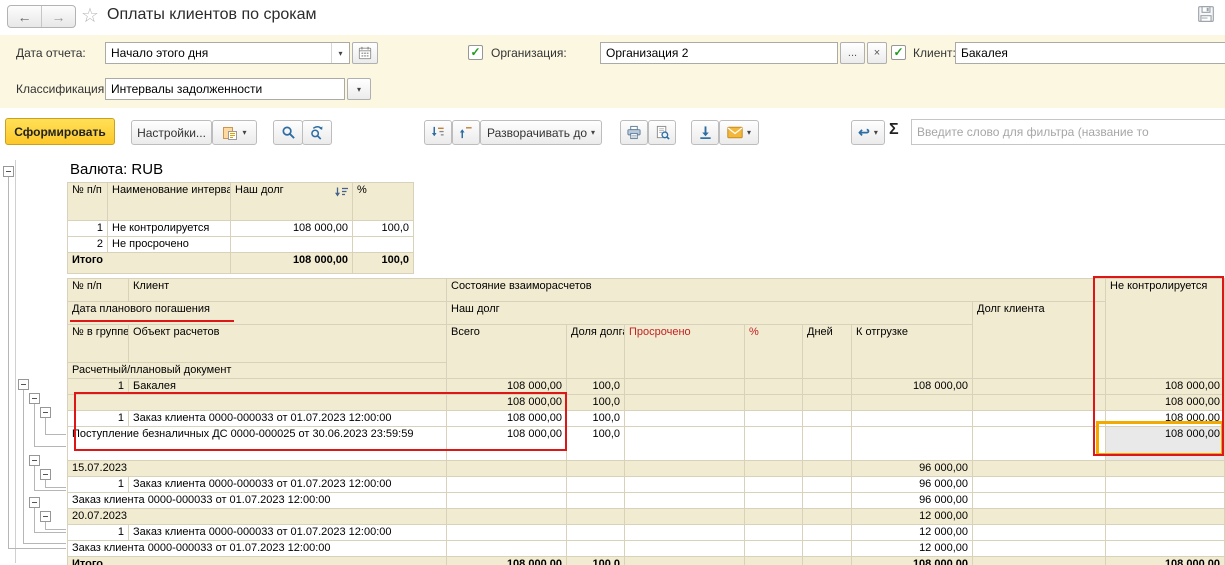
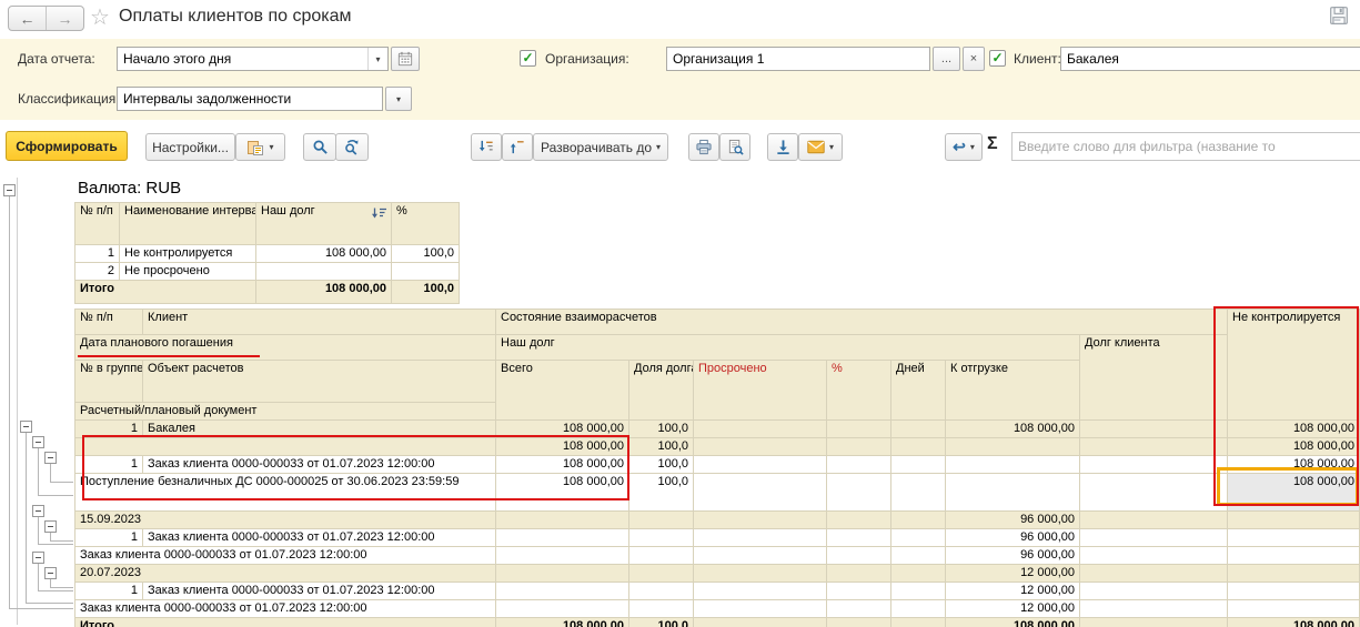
  ←
  →
  ☆
  Оплаты клиентов по срокам
  Дата отчета:
  Начало этого дня
  ▾
  ✓
  Организация:
- Организация 2
+ Организация 1
  ...
  ×
  ✓
  Клиент
  Бакалея
  Классификация
  Интервалы задолженности
  ▾
  Сформировать
  Настройки...
  ▾
  Разворачивать до
  ▾
  ▾
  ↩
  ▾
  Σ
  Введите слово для фильтра (название то
  Валюта: RUB
  № п/п	Наименование интерва	Наш долг	%
  1	Не контролируется	108 000,00	100,0
  2	Не просрочено
  Итого	108 000,00	100,0
  № п/п	Клиент	Состояние взаиморасчетов	Не контролируется
  Дата планового погашения	Наш долг	Долг клиента
  № в группе	Объект расчетов	Всего	Доля долг	Просрочено	%	Дней	К отгрузке
  Расчетный/плановый документ
  1	Бакалея	108 000,00	100,0				108 000,00		108 000,00
  	108 000,00	100,0						108 000,00
  1	Заказ клиента 0000-000033 от 01.07.2023 12:00:00	108 000,00	100,0						108 000,00
  Поступление безналичных ДС 0000-000025 от 30.06.2023 23	108 000,00	100,0						108 000,00
- 15.07.2023						96 000,00
+ 15.09.2023						96 000,00
  1	Заказ клиента 0000-000033 от 01.07.2023 12:00:00						96 000,00
  Заказ клиента 0000-000033 от 01.07.2023 12:00:00						96 000,00
  20.07.2023						12 000,00
  1	Заказ клиента 0000-000033 от 01.07.2023 12:00:00						12 000,00
  Заказ клиента 0000-000033 от 01.07.2023 12:00:00						12 000,00
  Итого	108 000,00	100,0				108 000,00		108 000,00
